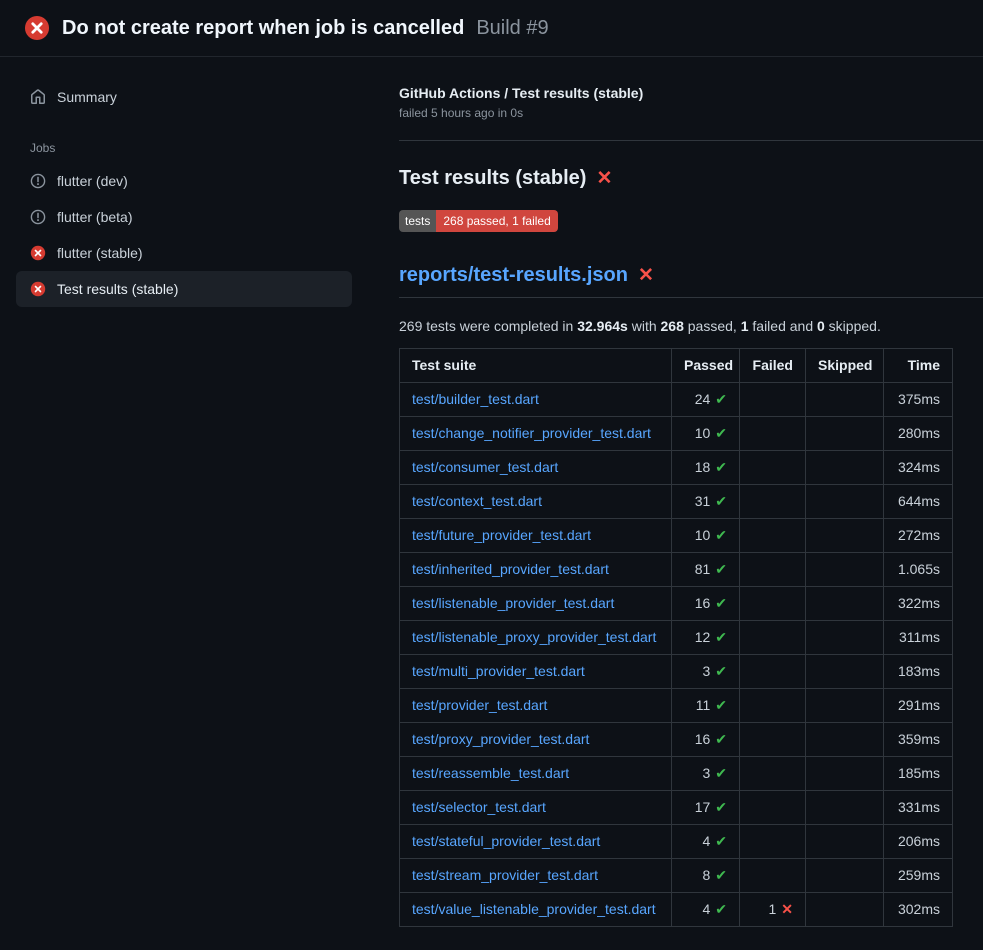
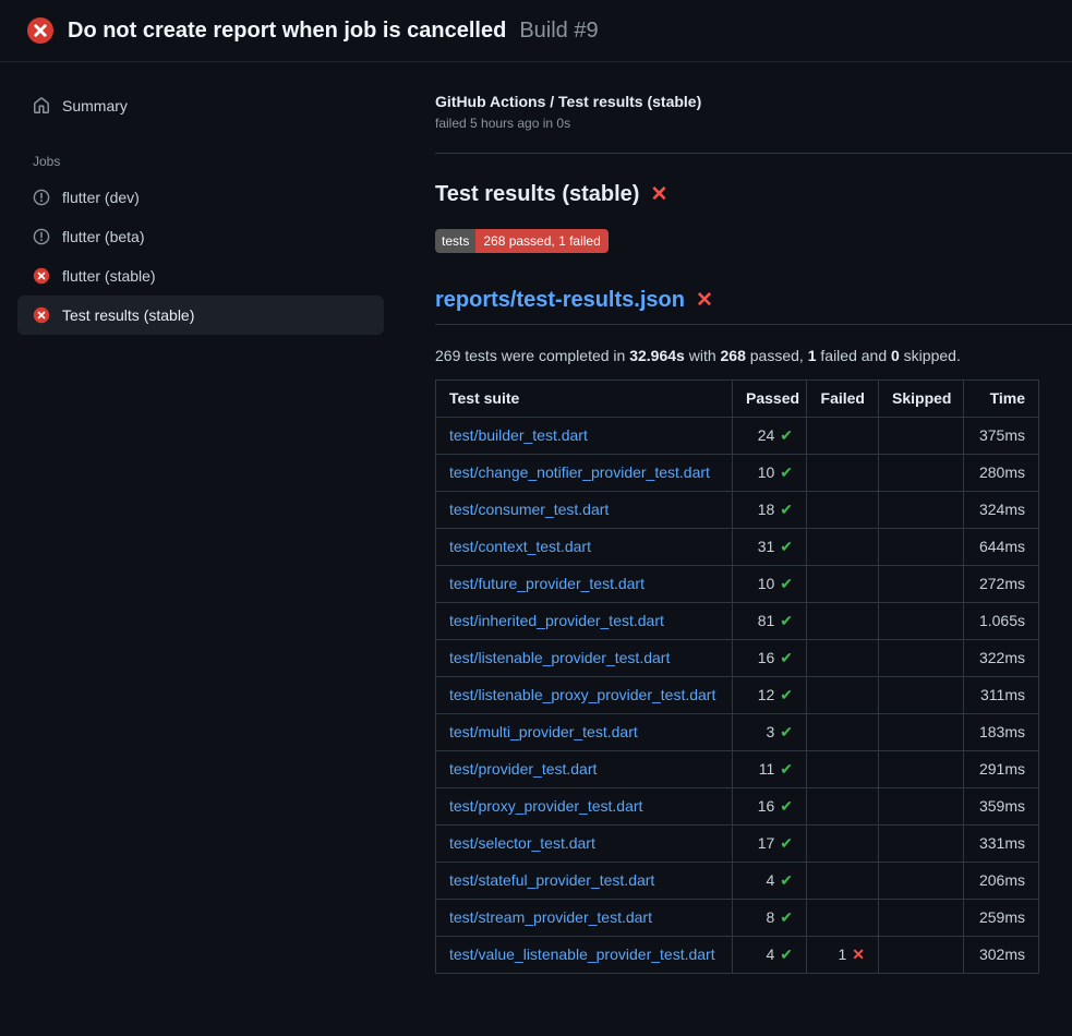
  Do not create report when job is cancelled
  Build #9
  Summary
  Jobs
  flutter (dev)
  flutter (beta)
  flutter (stable)
  Test results (stable)
  GitHub Actions / Test results (stable)
  failed 5 hours ago in 0s
  Test results (stable)
  ✕
  tests
  268 passed, 1 failed
  reports/test-results.json
  ✕
  269 tests were completed in 32.964s with 268 passed, 1 failed and 0 skipped.
  Test suite	Passed	Failed	Skipped	Time
  test/builder_test.dart	24 ✔			375ms
  test/change_notifier_provider_test.dart	10 ✔			280ms
  test/consumer_test.dart	18 ✔			324ms
  test/context_test.dart	31 ✔			644ms
  test/future_provider_test.dart	10 ✔			272ms
  test/inherited_provider_test.dart	81 ✔			1.065s
  test/listenable_provider_test.dart	16 ✔			322ms
  test/listenable_proxy_provider_test.dart	12 ✔			311ms
  test/multi_provider_test.dart	3 ✔			183ms
  test/provider_test.dart	11 ✔			291ms
  test/proxy_provider_test.dart	16 ✔			359ms
- test/reassemble_test.dart	3 ✔			185ms
  test/selector_test.dart	17 ✔			331ms
  test/stateful_provider_test.dart	4 ✔			206ms
  test/stream_provider_test.dart	8 ✔			259ms
  test/value_listenable_provider_test.dart	4 ✔	1 ✕		302ms
